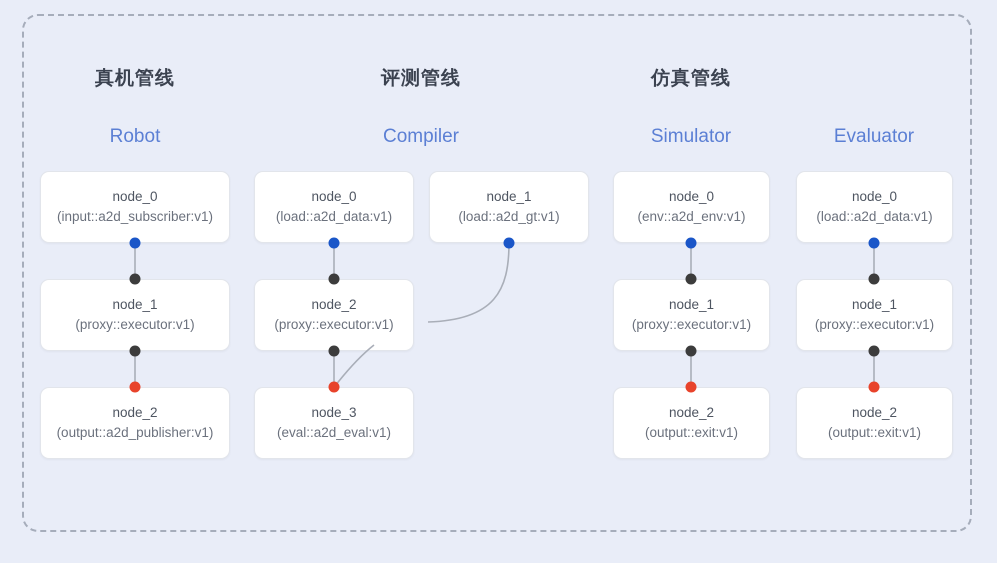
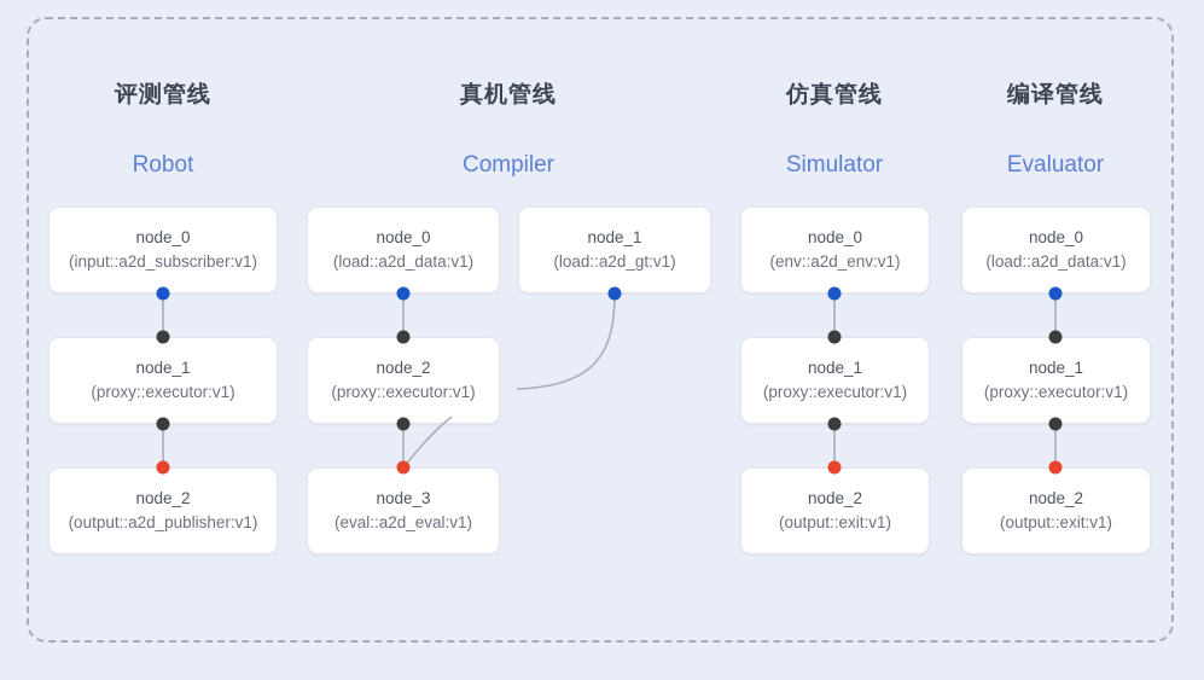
- 真机管线
+ 评测管线
  Robot
  node_0
  (input::a2d_subscriber:v1)
  node_1
  (proxy::executor:v1)
  node_2
  (output::a2d_publisher:v1)
- 评测管线
+ 真机管线
  Compiler
  node_0
  (load::a2d_data:v1)
  node_1
  (load::a2d_gt:v1)
  node_2
  (proxy::executor:v1)
  node_3
  (eval::a2d_eval:v1)
  仿真管线
  Simulator
  node_0
  (env::a2d_env:v1)
  node_1
  (proxy::executor:v1)
  node_2
  (output::exit:v1)
+ 编译管线
  Evaluator
  node_0
  (load::a2d_data:v1)
  node_1
  (proxy::executor:v1)
  node_2
  (output::exit:v1)
